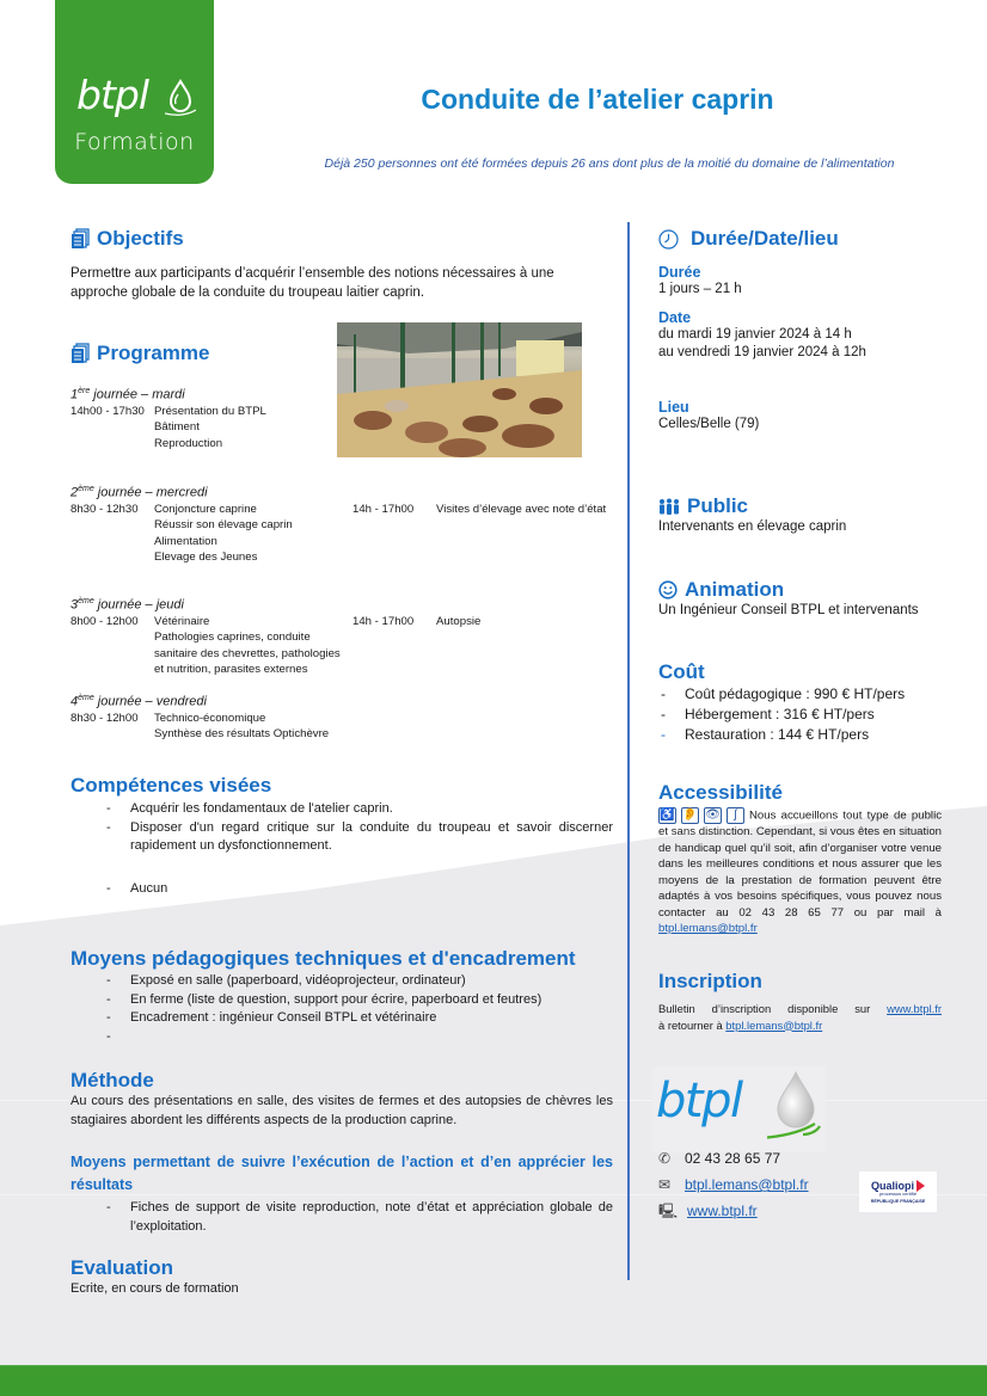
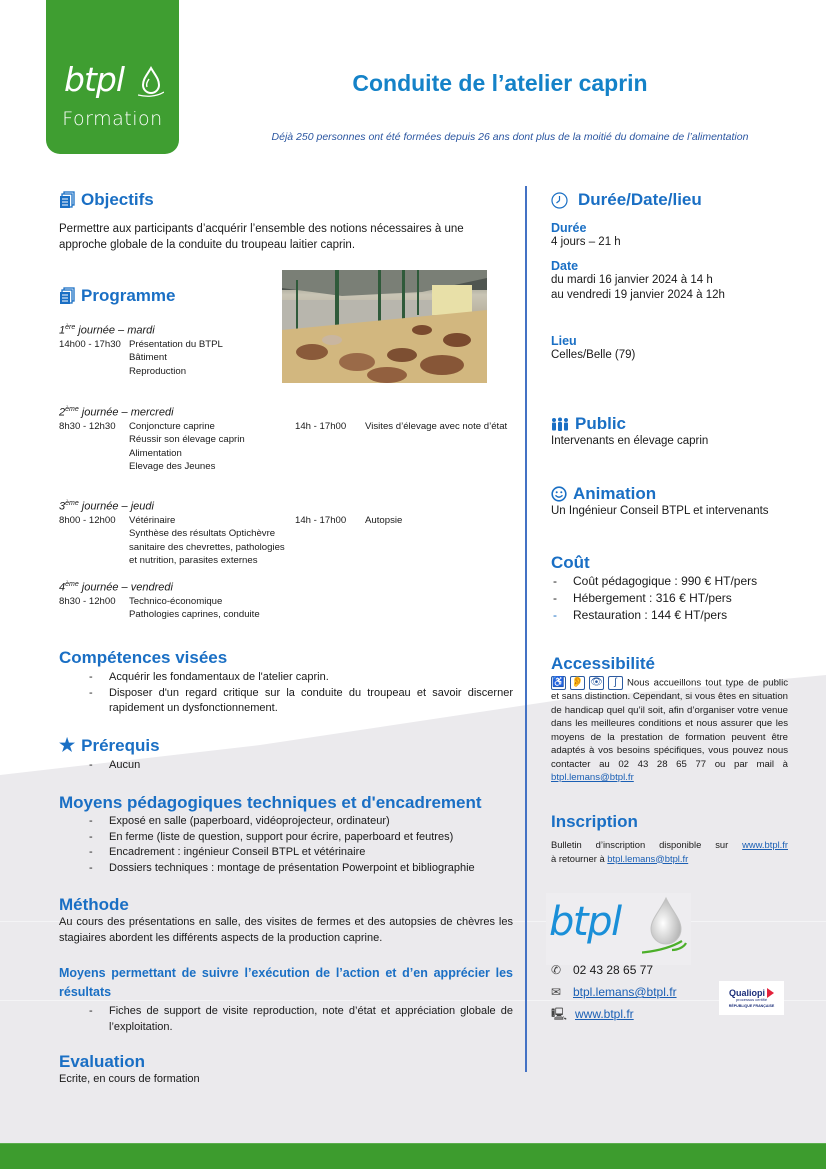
  btpl
  Formation
  Conduite de l’atelier caprin
  Déjà 250 personnes ont été formées depuis 26 ans dont plus de la moitié du domaine de l’alimentation
  Objectifs
  Permettre aux participants d’acquérir l’ensemble des notions nécessaires à une approche globale de la conduite du troupeau laitier caprin.
  Programme
  1 journée – mardi
  14h00 - 17h30
  Présentation du BTPL
  Bâtiment
  Reproduction
  2 journée – mercredi
  8h30 - 12h30
  Conjoncture caprine
  14h - 17h00
  Visites d’élevage avec note d’état
  Réussir son élevage caprin
  Alimentation
  Elevage des Jeunes
  3 journée – jeudi
  8h00 - 12h00
  Vétérinaire
  14h - 17h00
  Autopsie
- Pathologies caprines, conduite
+ Synthèse des résultats Optichèvre
  sanitaire des chevrettes, pathologies
  et nutrition, parasites externes
  4 journée – vendredi
  8h30 - 12h00
  Technico-économique
- Synthèse des résultats Optichèvre
+ Pathologies caprines, conduite
  Compétences visées
  -
  Acquérir les fondamentaux de l'atelier caprin.
  -
  Disposer d'un regard critique sur la conduite du troupeau et savoir discerner rapidement un dysfonctionnement.
+ ★
+ Prérequis
  -
  Aucun
  Moyens pédagogiques techniques et d'encadrement
  -
  Exposé en salle (paperboard, vidéoprojecteur, ordinateur)
  -
  En ferme (liste de question, support pour écrire, paperboard et feutres)
  -
  Encadrement : ingénieur Conseil BTPL et vétérinaire
  -
+ Dossiers techniques : montage de présentation Powerpoint et bibliographie
  Méthode
  Au cours des présentations en salle, des visites de fermes et des autopsies de chèvres les stagiaires abordent les différents aspects de la production caprine.
  Moyens permettant de suivre l’exécution de l’action et d’en apprécier les résultats
  -
  Fiches de support de visite reproduction, note d’état et appréciation globale de l’exploitation.
  Evaluation
  Ecrite, en cours de formation
  Durée/Date/lieu
  Durée
- 1 jours – 21 h
+ 4 jours – 21 h
  Date
- du mardi 19 janvier 2024 à 14 h
+ du mardi 16 janvier 2024 à 14 h
  au vendredi 19 janvier 2024 à 12h
  Lieu
  Celles/Belle (79)
  Public
  Intervenants en élevage caprin
  Animation
  Un Ingénieur Conseil BTPL et intervenants
  Coût
  -
  Coût pédagogique : 990 € HT/pers
  -
  Hébergement : 316 € HT/pers
  -
  Restauration : 144 € HT/pers
  Accessibilité
  ♿
  👂
  👁
  ʃ
  Nous accueillons tout type de public et sans distinction. Cependant, si vous êtes en situation de handicap quel qu’il soit, afin d’organiser votre venue dans les meilleures conditions et nous assurer que les moyens de la prestation de formation peuvent être adaptés à vos besoins spécifiques, vous pouvez nous contacter au 02 43 28 65 77 ou par mail à btpl.lemans@btpl.fr
  Inscription
  Bulletin d’inscription disponible sur www.btpl.fr
  à retourner à btpl.lemans@btpl.fr
  btpl
  ✆
  02 43 28 65 77
  ✉
  btpl.lemans@btpl.fr
  🖳
  www.btpl.fr
  Qualiopi
